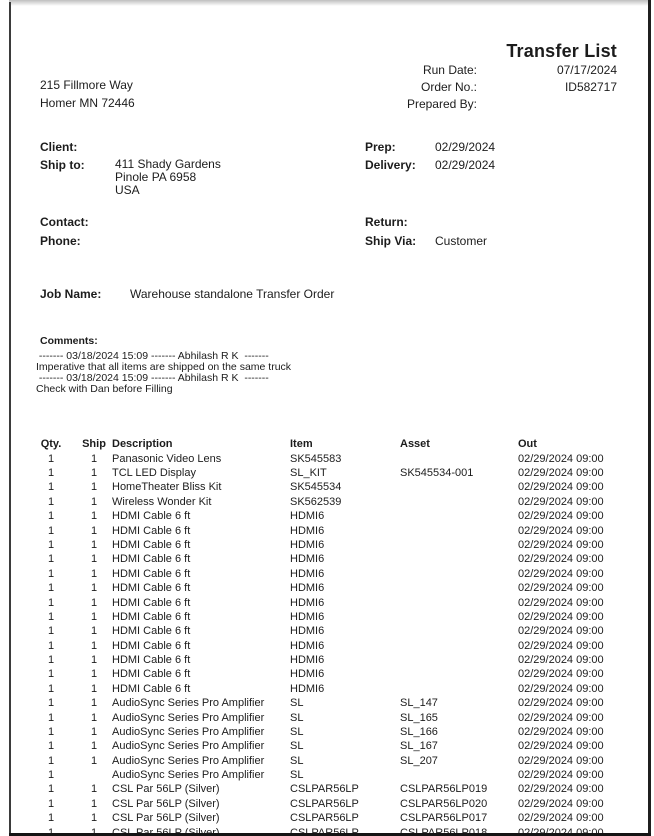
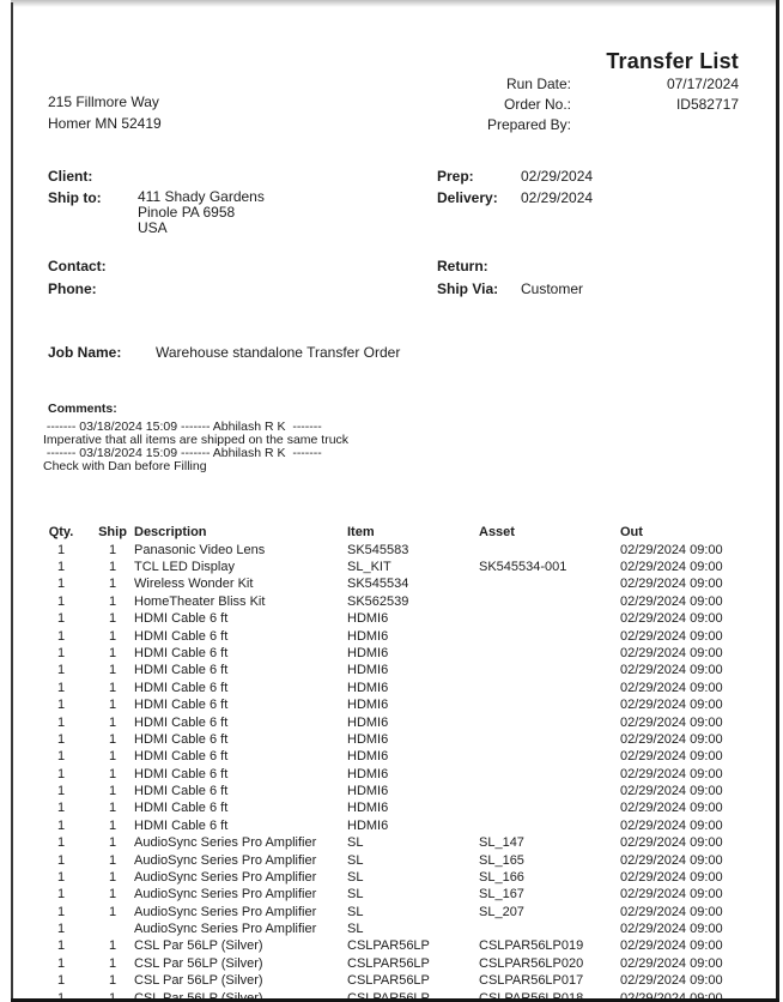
  Transfer List
  Run Date:
  07/17/2024
  Order No.:
  ID582717
  Prepared By:
  215 Fillmore Way
- Homer MN 72446
+ Homer MN 52419
  Client:
  Ship to:
  411 Shady Gardens
  Pinole PA 6958
  USA
  Contact:
  Phone:
  Prep:
  02/29/2024
  Delivery:
  02/29/2024
  Return:
  Ship Via:
  Customer
  Job Name:
  Warehouse standalone Transfer Order
  Comments:
  ------- 03/18/2024 15:09 ------- Abhilash R K -------
  Imperative that all items are shipped on the same truck
  ------- 03/18/2024 15:09 ------- Abhilash R K -------
  Check with Dan before Filling
  Qty.
  Ship
  Description
  Item
  Asset
  Out
  1
  1
  Panasonic Video Lens
  SK545583
  02/29/2024 09:00
  1
  1
  TCL LED Display
  SL_KIT
  SK545534-001
  02/29/2024 09:00
  1
  1
- HomeTheater Bliss Kit
+ Wireless Wonder Kit
  SK545534
  02/29/2024 09:00
  1
  1
- Wireless Wonder Kit
+ HomeTheater Bliss Kit
  SK562539
  02/29/2024 09:00
  1
  1
  HDMI Cable 6 ft
  HDMI6
  02/29/2024 09:00
  1
  1
  HDMI Cable 6 ft
  HDMI6
  02/29/2024 09:00
  1
  1
  HDMI Cable 6 ft
  HDMI6
  02/29/2024 09:00
  1
  1
  HDMI Cable 6 ft
  HDMI6
  02/29/2024 09:00
  1
  1
  HDMI Cable 6 ft
  HDMI6
  02/29/2024 09:00
  1
  1
  HDMI Cable 6 ft
  HDMI6
  02/29/2024 09:00
  1
  1
  HDMI Cable 6 ft
  HDMI6
  02/29/2024 09:00
  1
  1
  HDMI Cable 6 ft
  HDMI6
  02/29/2024 09:00
  1
  1
  HDMI Cable 6 ft
  HDMI6
  02/29/2024 09:00
  1
  1
  HDMI Cable 6 ft
  HDMI6
  02/29/2024 09:00
  1
  1
  HDMI Cable 6 ft
  HDMI6
  02/29/2024 09:00
  1
  1
  HDMI Cable 6 ft
  HDMI6
  02/29/2024 09:00
  1
  1
  HDMI Cable 6 ft
  HDMI6
  02/29/2024 09:00
  1
  1
  AudioSync Series Pro Amplifier
  SL
  SL_147
  02/29/2024 09:00
  1
  1
  AudioSync Series Pro Amplifier
  SL
  SL_165
  02/29/2024 09:00
  1
  1
  AudioSync Series Pro Amplifier
  SL
  SL_166
  02/29/2024 09:00
  1
  1
  AudioSync Series Pro Amplifier
  SL
  SL_167
  02/29/2024 09:00
  1
  1
  AudioSync Series Pro Amplifier
  SL
  SL_207
  02/29/2024 09:00
  1
  AudioSync Series Pro Amplifier
  SL
  02/29/2024 09:00
  1
  1
  CSL Par 56LP (Silver)
  CSLPAR56LP
  CSLPAR56LP019
  02/29/2024 09:00
  1
  1
  CSL Par 56LP (Silver)
  CSLPAR56LP
  CSLPAR56LP020
  02/29/2024 09:00
  1
  1
  CSL Par 56LP (Silver)
  CSLPAR56LP
  CSLPAR56LP017
  02/29/2024 09:00
  1
  1
  CSL Par 56LP (Silver)
  CSLPAR56LP
  CSLPAR56LP018
  02/29/2024 09:00
